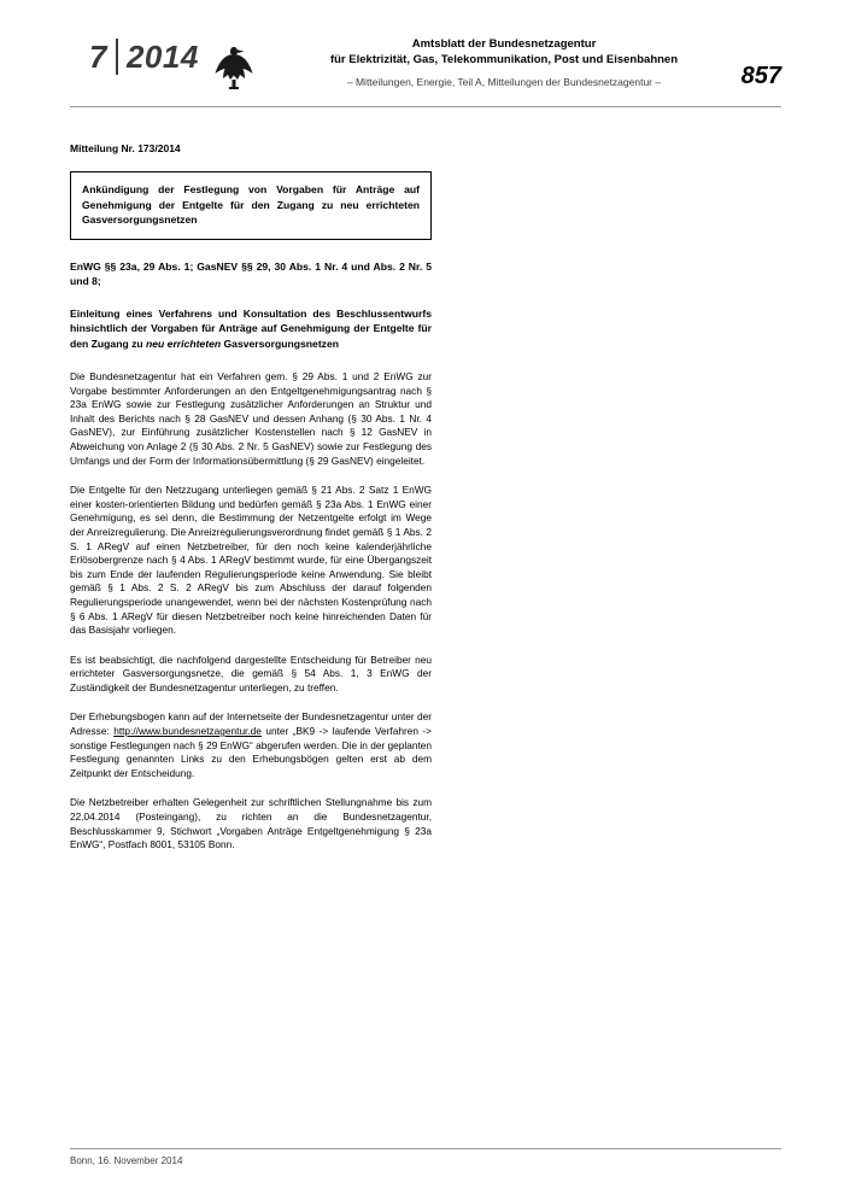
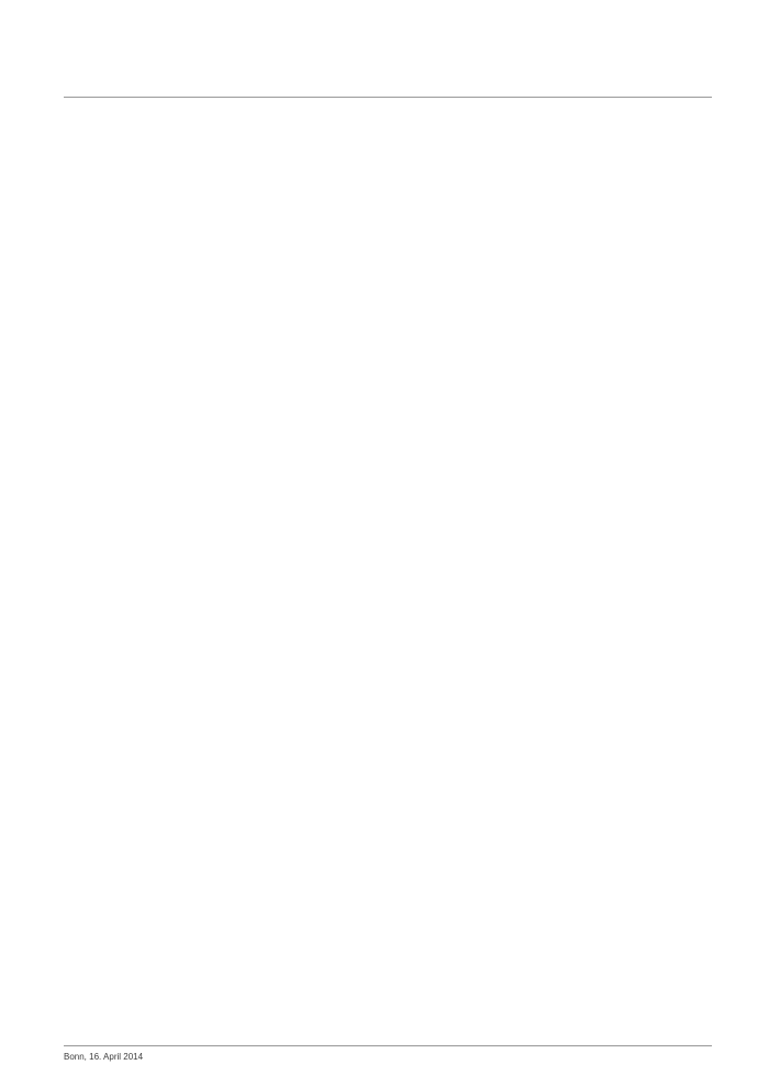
- 7 2014
- Amtsblatt der Bundesnetzagentur
- für Elektrizität, Gas, Telekommunikation, Post und Eisenbahnen
- – Mitteilungen, Energie, Teil A, Mitteilungen der Bundesnetzagentur –
- 857
- Mitteilung Nr. 173/2014
- Ankündigung der Festlegung von Vorgaben für Anträge auf Genehmigung der Entgelte für den Zugang zu neu errichteten Gasversorgungsnetzen
- EnWG §§ 23a, 29 Abs. 1; GasNEV §§ 29, 30 Abs. 1 Nr. 4 und Abs. 2 Nr. 5 und 8;
- Einleitung eines Verfahrens und Konsultation des Beschlussentwurfs hinsichtlich der Vorgaben für Anträge auf Genehmigung der Entgelte für den Zugang zu neu errichteten Gasversorgungsnetzen
- Die Bundesnetzagentur hat ein Verfahren gem. § 29 Abs. 1 und 2 EnWG zur Vorgabe bestimmter Anforderungen an den Entgeltgenehmigungsantrag nach § 23a EnWG sowie zur Festlegung zusätzlicher Anforderungen an Struktur und Inhalt des Berichts nach § 28 GasNEV und dessen Anhang (§ 30 Abs. 1 Nr. 4 GasNEV), zur Einführung zusätzlicher Kostenstellen nach § 12 GasNEV in Abweichung von Anlage 2 (§ 30 Abs. 2 Nr. 5 GasNEV) sowie zur Festlegung des Umfangs und der Form der Informationsübermittlung (§ 29 GasNEV) eingeleitet.
- Die Entgelte für den Netzzugang unterliegen gemäß § 21 Abs. 2 Satz 1 EnWG einer kosten-orientierten Bildung und bedürfen gemäß § 23a Abs. 1 EnWG einer Genehmigung, es sei denn, die Bestimmung der Netzentgelte erfolgt im Wege der Anreizregulierung. Die Anreizregulierungsverordnung findet gemäß § 1 Abs. 2 S. 1 ARegV auf einen Netzbetreiber, für den noch keine kalenderjährliche Erlösobergrenze nach § 4 Abs. 1 ARegV bestimmt wurde, für eine Übergangszeit bis zum Ende der laufenden Regulierungsperiode keine Anwendung. Sie bleibt gemäß § 1 Abs. 2 S. 2 ARegV bis zum Abschluss der darauf folgenden Regulierungsperiode unangewendet, wenn bei der nächsten Kostenprüfung nach § 6 Abs. 1 ARegV für diesen Netzbetreiber noch keine hinreichenden Daten für das Basisjahr vorliegen.
- Es ist beabsichtigt, die nachfolgend dargestellte Entscheidung für Betreiber neu errichteter Gasversorgungsnetze, die gemäß § 54 Abs. 1, 3 EnWG der Zuständigkeit der Bundesnetzagentur unterliegen, zu treffen.
- Der Erhebungsbogen kann auf der Internetseite der Bundesnetzagentur unter der Adresse: http://www.bundesnetzagentur.de unter „BK9 -> laufende Verfahren -> sonstige Festlegungen nach § 29 EnWG“ abgerufen werden. Die in der geplanten Festlegung genannten Links zu den Erhebungsbögen gelten erst ab dem Zeitpunkt der Entscheidung.
- Die Netzbetreiber erhalten Gelegenheit zur schriftlichen Stellungnahme bis zum 22.04.2014 (Posteingang), zu richten an die Bundesnetzagentur, Beschlusskammer 9, Stichwort „Vorgaben Anträge Entgeltgenehmigung § 23a EnWG“, Postfach 8001, 53105 Bonn.
- Bonn, 16. November 2014
+ Bonn, 16. April 2014
